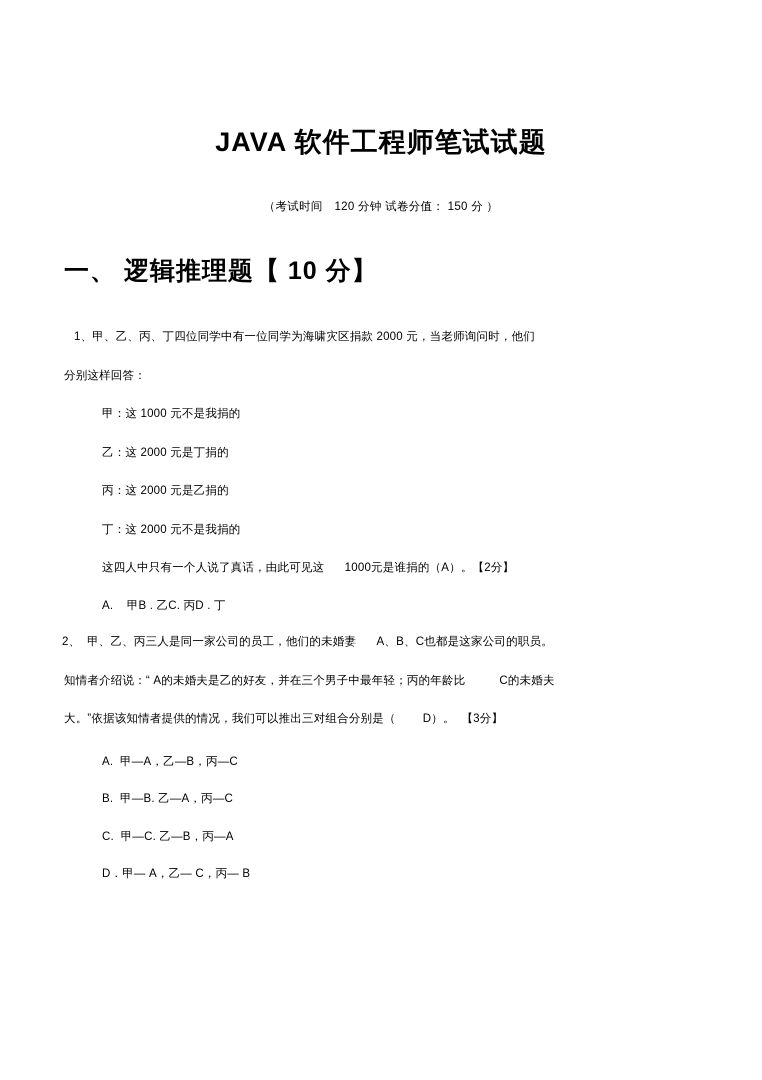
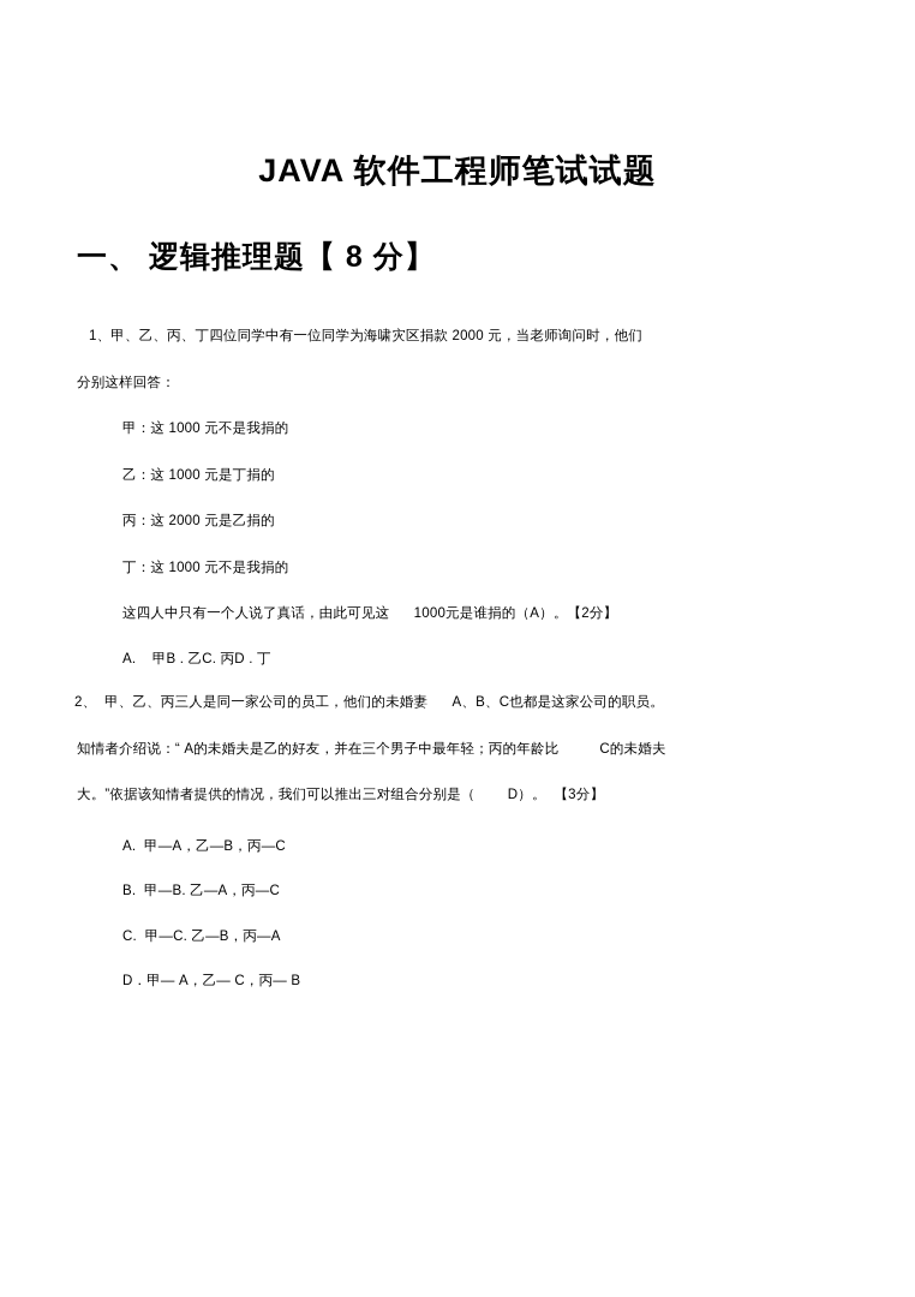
  JAVA 软件工程师笔试试题
- （考试时间 120 分钟 试卷分值： 150 分 ）
- 一、 逻辑推理题【 10 分】
+ 一、 逻辑推理题【 8 分】
  1、甲、乙、丙、丁四位同学中有一位同学为海啸灾区捐款 2000 元，当老师询问时，他们
  分别这样回答：
  甲：这 1000 元不是我捐的
- 乙：这 2000 元是丁捐的
+ 乙：这 1000 元是丁捐的
  丙：这 2000 元是乙捐的
- 丁：这 2000 元不是我捐的
+ 丁：这 1000 元不是我捐的
  这四人中只有一个人说了真话，由此可见这 1000元是谁捐的（A）。【2分】
  A. 甲B . 乙C. 丙D . 丁
  2、 甲、乙、丙三人是同一家公司的员工，他们的未婚妻 A、B、C也都是这家公司的职员。
  知情者介绍说：“ A的未婚夫是乙的好友，并在三个男子中最年轻；丙的年龄比 C的未婚夫
  大。”依据该知情者提供的情况，我们可以推出三对组合分别是（ D）。 【3分】
  A. 甲—A，乙—B，丙—C
  B. 甲—B. 乙—A，丙—C
  C. 甲—C. 乙—B，丙—A
  D．甲— A，乙— C，丙— B
